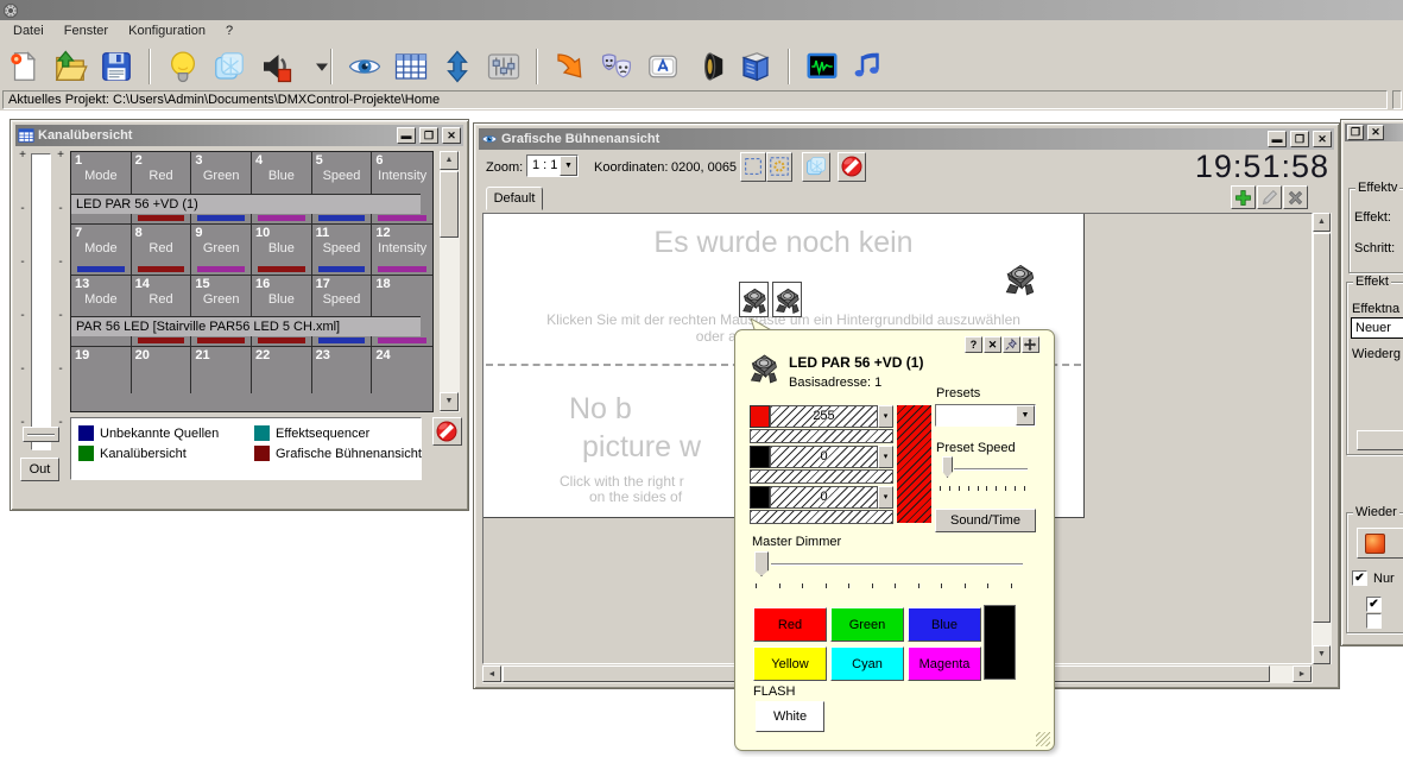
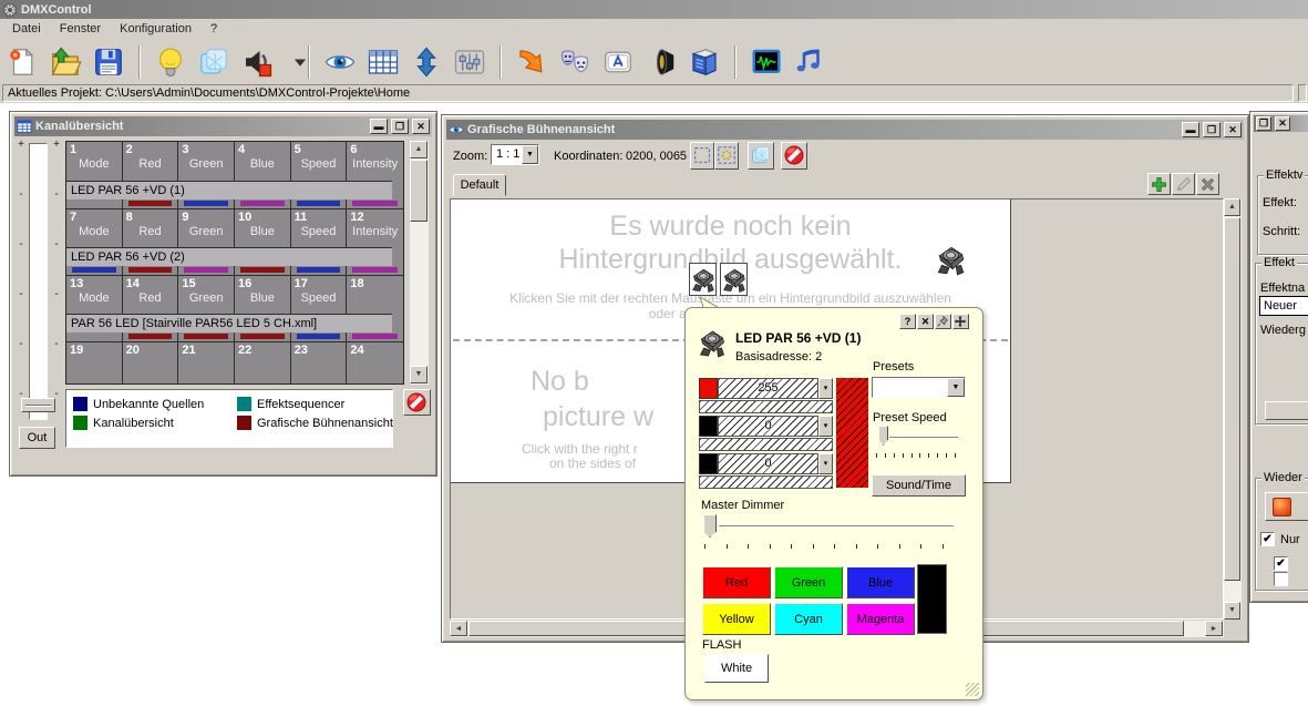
+ DMXControl
  Datei Fenster Konfiguration ?
  Aktuelles Projekt: C:\Users\Admin\Documents\DMXControl-Projekte\Home
  Kanalübersicht
  ▬
  ❐
  ✕
  +
  +
  -
  -
  -
  -
  -
  -
  -
  -
  -
  -
  Out
  1
  Mode
  2
  Red
  3
  Green
  4
  Blue
  5
  Speed
  6
  Intensity
  LED PAR 56 +VD (1)
  7
  Mode
  8
  Red
  9
  Green
  10
  Blue
  11
  Speed
  12
  Intensity
+ LED PAR 56 +VD (2)
  13
  Mode
  14
  Red
  15
  Green
  16
  Blue
  17
  Speed
  18
  PAR 56 LED [Stairville PAR56 LED 5 CH.xml]
  19
  20
  21
  22
  23
  24
  Unbekannte Quellen
  Kanalübersicht
  Effektsequencer
  Grafische Bühnenansicht
  Grafische Bühnenansicht
  ▬
  ❐
  ✕
  Zoom:
  1 : 1
  Koordinaten:
  0200, 0065
- 19:51:58
  Default
  Es wurde noch kein
+ Hintergrundbild ausgewählt.
  Klicken Sie mit der rechten Mautaste um ein Hintergrundbild auszuwählen
  No b
  picture w
  Click with the right r
  on the sides of
  ❐
  ✕
  Effektv
  Effekt:
  Schritt:
  Effekt
  Effektna
  Neuer
  Wiederg
  Wieder
  ✔
  Nur
  ✔
  ?
  ✕
  LED PAR 56 +VD (1)
- Basisadresse: 1
+ Basisadresse: 2
  255
  0
  0
  Presets
  Preset Speed
  Sound/Time
  Master Dimmer
  Red
  Green
  Blue
  Yellow
  Cyan
  Magenta
  FLASH
  White
